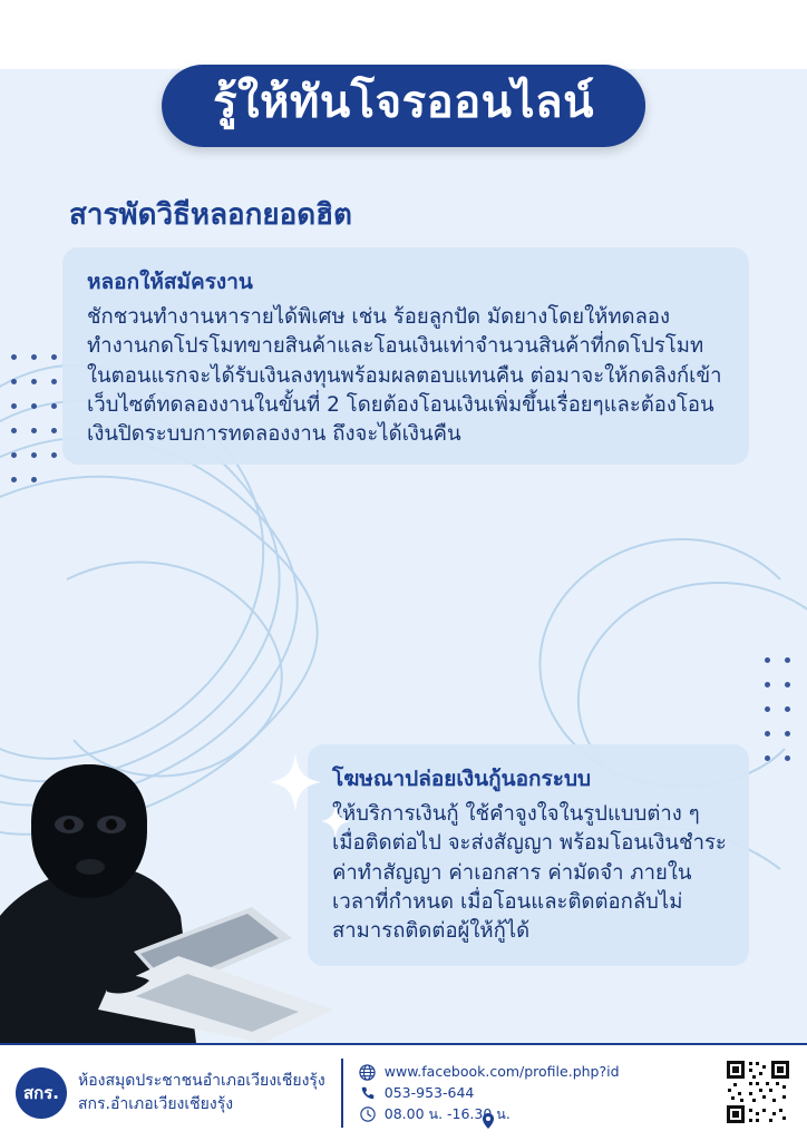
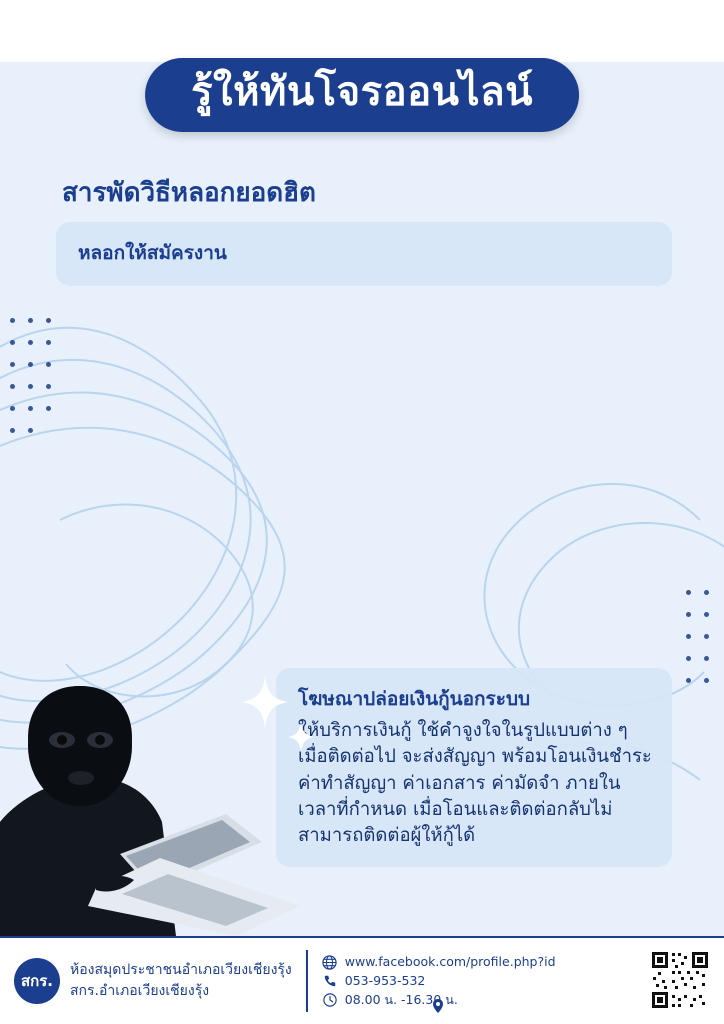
  รู้ให้ทันโจรออนไลน์
  สารพัดวิธีหลอกยอดฮิต
  หลอกให้สมัครงาน
- ชักชวนทำงานหารายได้พิเศษ เช่น ร้อยลูกปัด มัดยางโดยให้ทดลองทำงานกดโปรโมทขายสินค้าและโอนเงินเท่าจำนวนสินค้าที่กดโปรโมท ในตอนแรกจะได้รับเงินลงทุนพร้อมผลตอบแทนคืน ต่อมาจะให้กดลิงก์เข้าเว็บไซต์ทดลองงานในขั้นที่ 2 โดยต้องโอนเงินเพิ่มขึ้นเรื่อยๆและต้องโอนเงินปิดระบบการทดลองงาน ถึงจะได้เงินคืน
  โฆษณาปล่อยเงินกู้นอกระบบ
  ห้บริการเงินกู้ ใช้คำจูงใจในรูปแบบต่าง ๆ เมื่อติดต่อไป จะส่งสัญญา พร้อมโอนเงินชำระค่าทำสัญญา ค่าเอกสาร ค่ามัดจำ ภายในเวลาที่กำหนด เมื่อโอนและติดต่อกลับไม่สามารถติดต่อผู้ให้กู้ได้
  สกร.
  ห้องสมุดประชาชนอำเภอเวียงเชียงรุ้ง
  สกร.อำเภอเวียงเชียงรุ้ง
  www.facebook.com/profile.php?id
- 053-953-644
+ 053-953-532
  08.00 น. -16.3 น.
